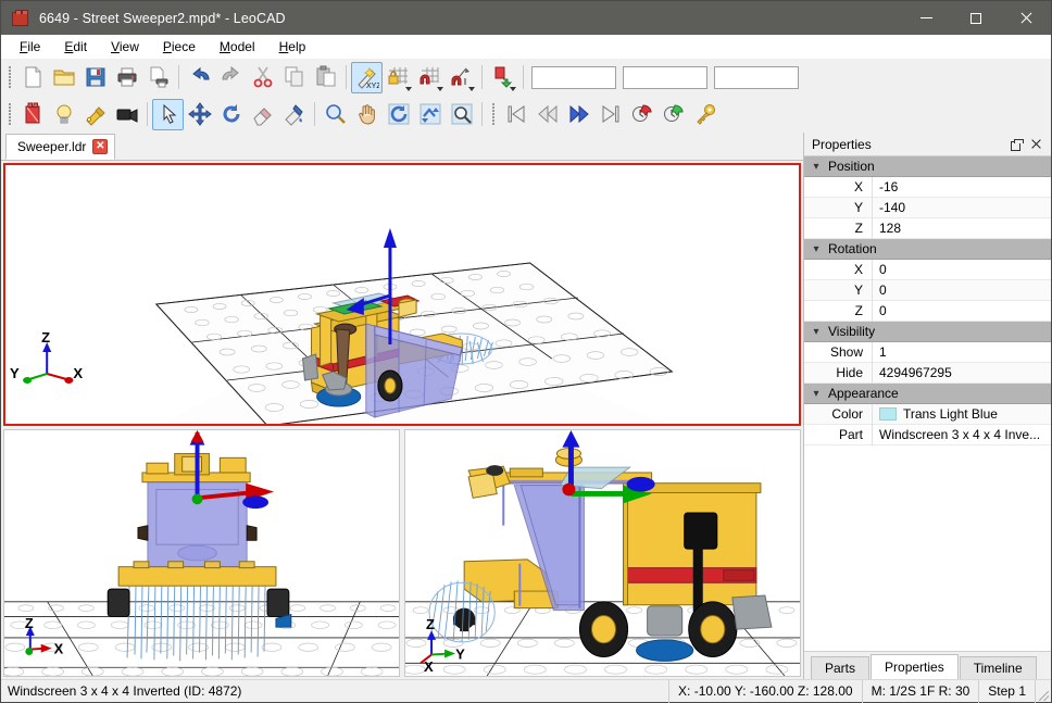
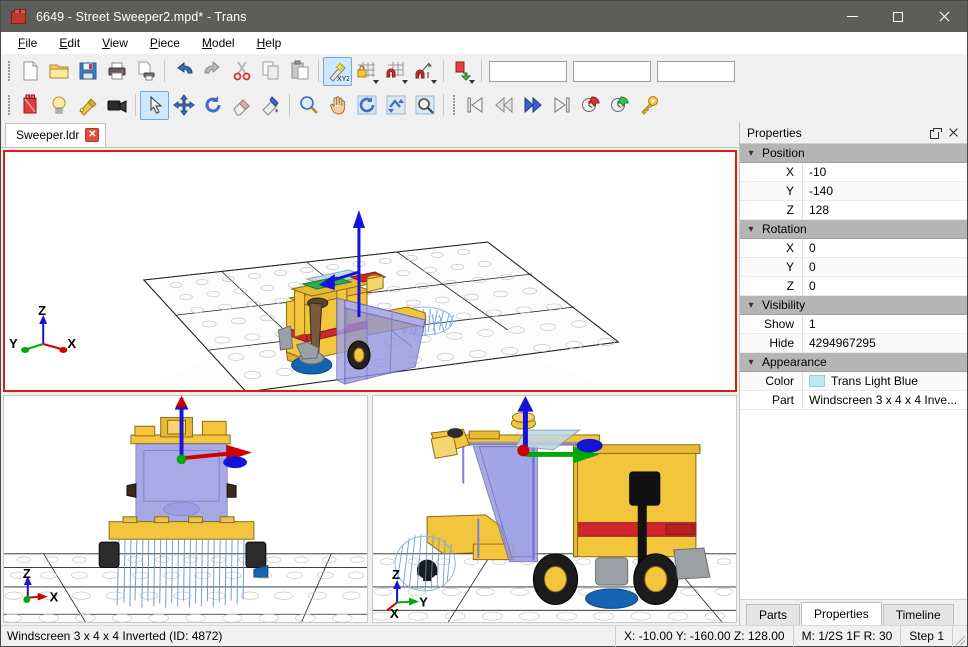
- 6649 - Street Sweeper2.mpd* - LeoCAD
+ 6649 - Street Sweeper2.mpd* - Trans
  File
  Edit
  View
  Piece
  Model
  Help
  Sweeper.ldr
  ✕
  Z
  X
  Y
  Z
  X
  Z
  X
  Y
  Properties
  ▾
  Position
  X
- -16
+ -10
  Y
  -140
  Z
  128
  ▾
  Rotation
  X
  0
  Y
  0
  Z
  0
  ▾
  Visibility
  Show
  1
  Hide
  4294967295
  ▾
  Appearance
  Color
  Trans Light Blue
  Part
  Windscreen 3 x 4 x 4 Inve...
  Parts
  Properties
  Timeline
  Windscreen 3 x 4 x 4 Inverted (ID: 4872)
  X: -10.00 Y: -160.00 Z: 128.00
  M: 1/2S 1F R: 30
  Step 1
